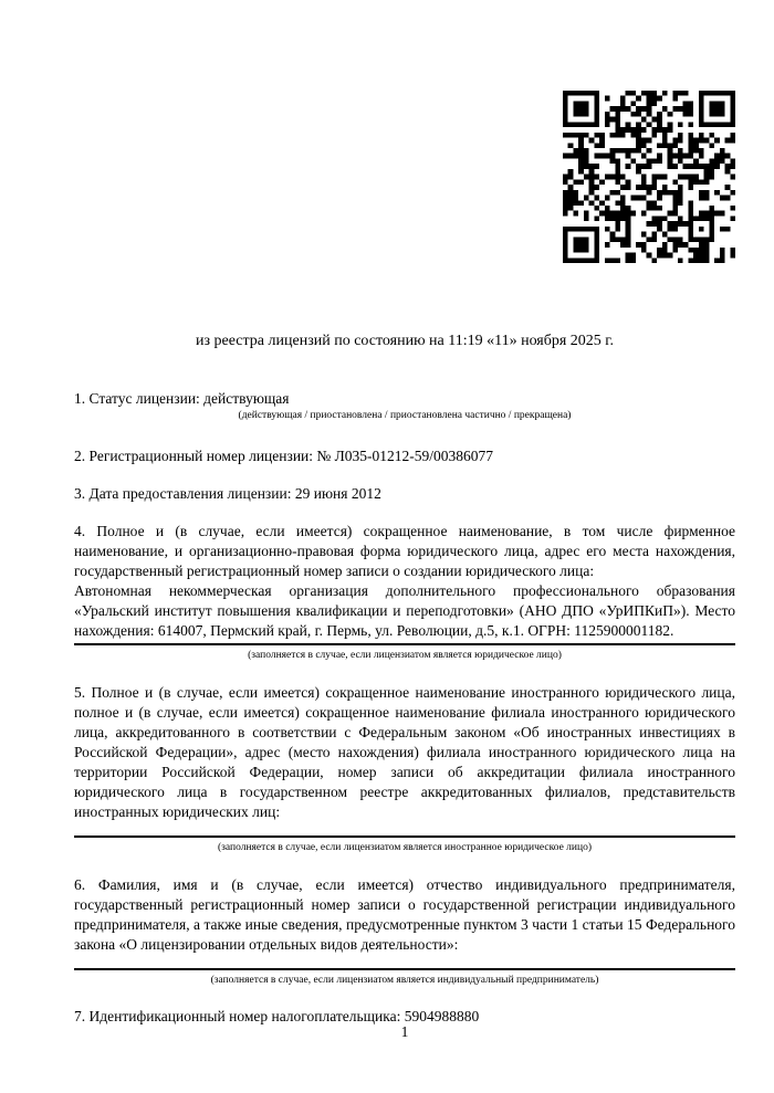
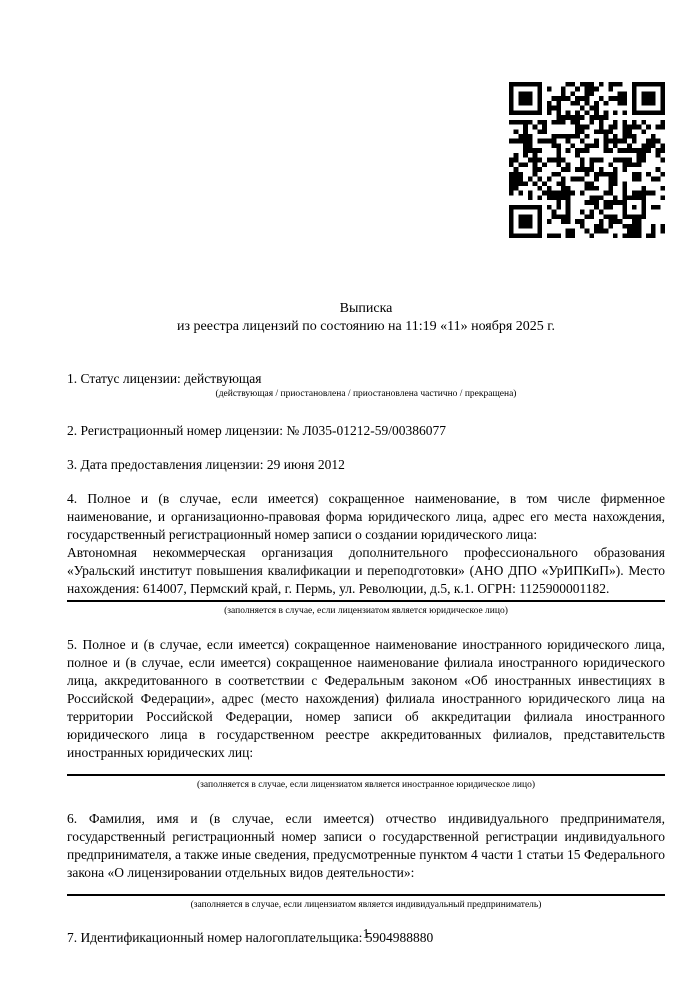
+ Выписка
  из реестра лицензий по состоянию на 11:19 «11» ноября 2025 г.
  1. Статус лицензии: действующая
  (действующая / приостановлена / приостановлена частично / прекращена)
  2. Регистрационный номер лицензии: № Л035-01212-59/00386077
  3. Дата предоставления лицензии: 29 июня 2012
  4. Полное и (в случае, если имеется) сокращенное наименование, в том числе фирменное наименование, и организационно-правовая форма юридического лица, адрес его места нахождения, государственный регистрационный номер записи о создании юридического лица:
  Автономная некоммерческая организация дополнительного профессионального образования «Уральский институт повышения квалификации и переподготовки» (АНО ДПО «УрИПКиП»). Место нахождения: 614007, Пермский край, г. Пермь, ул. Революции, д.5, к.1. ОГРН: 1125900001182.
  (заполняется в случае, если лицензиатом является юридическое лицо)
  5. Полное и (в случае, если имеется) сокращенное наименование иностранного юридического лица, полное и (в случае, если имеется) сокращенное наименование филиала иностранного юридического лица, аккредитованного в соответствии с Федеральным законом «Об иностранных инвестициях в Российской Федерации», адрес (место нахождения) филиала иностранного юридического лица на территории Российской Федерации, номер записи об аккредитации филиала иностранного юридического лица в государственном реестре аккредитованных филиалов, представительств иностранных юридических лиц:
  (заполняется в случае, если лицензиатом является иностранное юридическое лицо)
- 6. Фамилия, имя и (в случае, если имеется) отчество индивидуального предпринимателя, государственный регистрационный номер записи о государственной регистрации индивидуального предпринимателя, а также иные сведения, предусмотренные пунктом 3 части 1 статьи 15 Федерального закона «О лицензировании отдельных видов деятельности»:
+ 6. Фамилия, имя и (в случае, если имеется) отчество индивидуального предпринимателя, государственный регистрационный номер записи о государственной регистрации индивидуального предпринимателя, а также иные сведения, предусмотренные пунктом 4 части 1 статьи 15 Федерального закона «О лицензировании отдельных видов деятельности»:
  (заполняется в случае, если лицензиатом является индивидуальный предприниматель)
  7. Идентификационный номер налогоплательщика: 5904988880
  1
